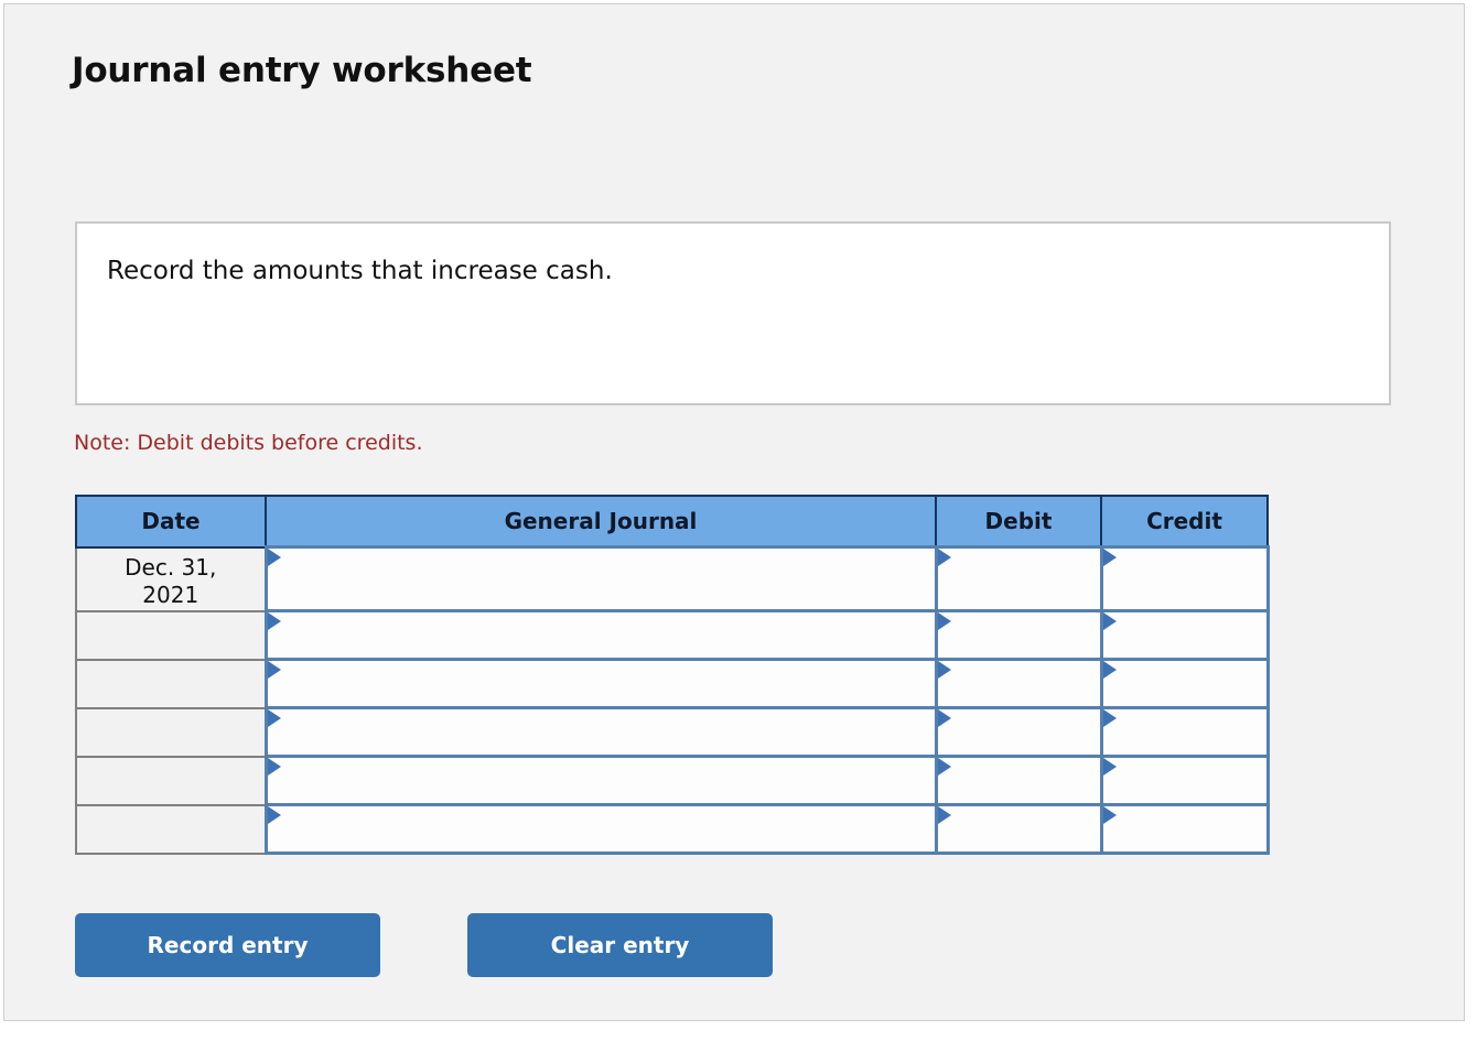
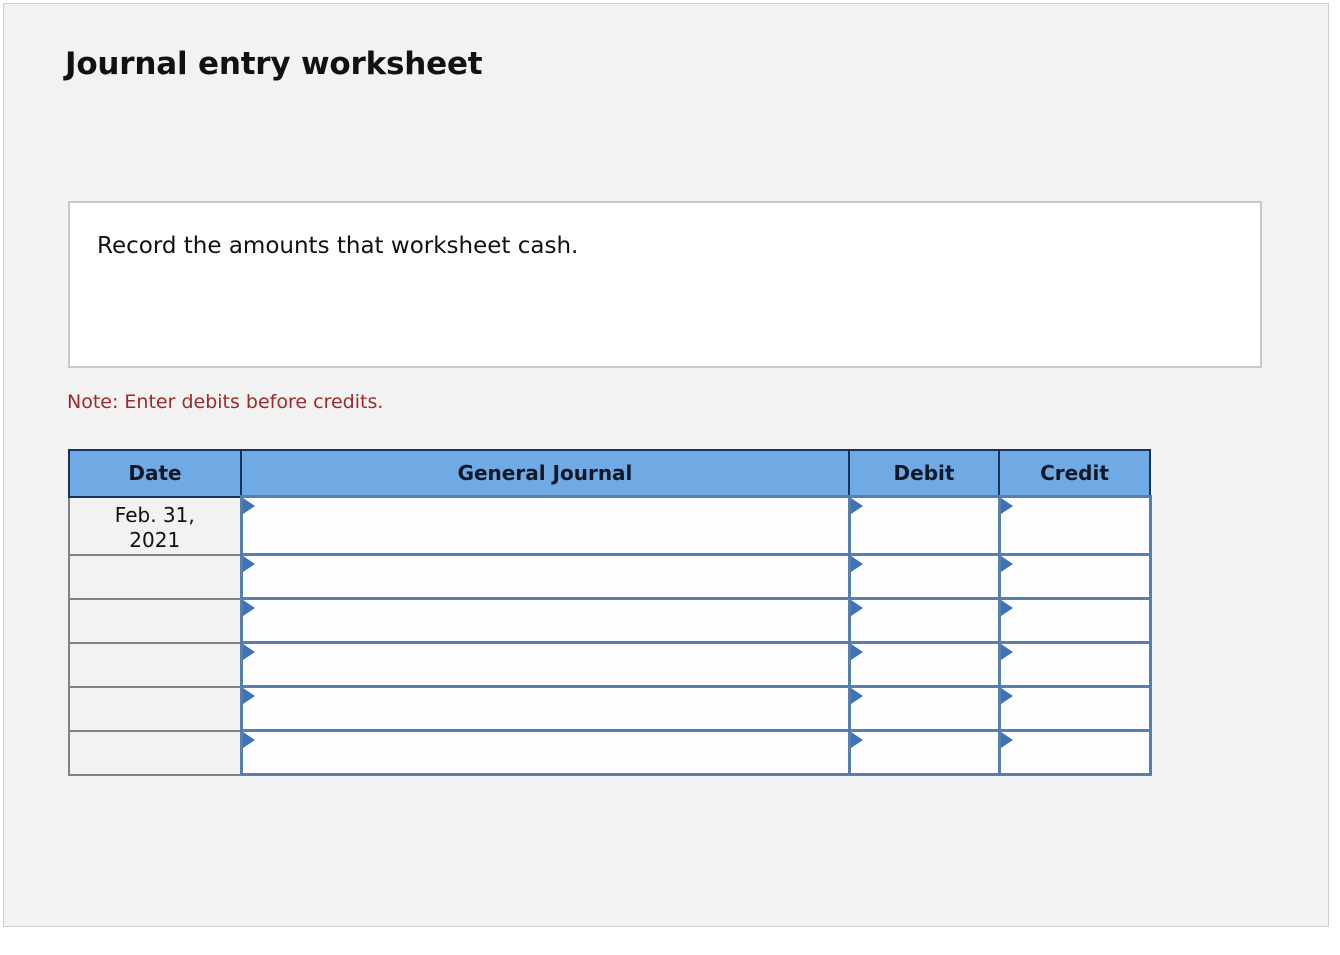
  Journal entry worksheet
- Record the amounts that increase cash.
+ Record the amounts that worksheet cash.
- Note: Debit debits before credits.
+ Note: Enter debits before credits.
  Date	General Journal	Debit	Credit
- Dec. 31, 2021
+ Feb. 31, 2021
- Record entry
- Clear entry
